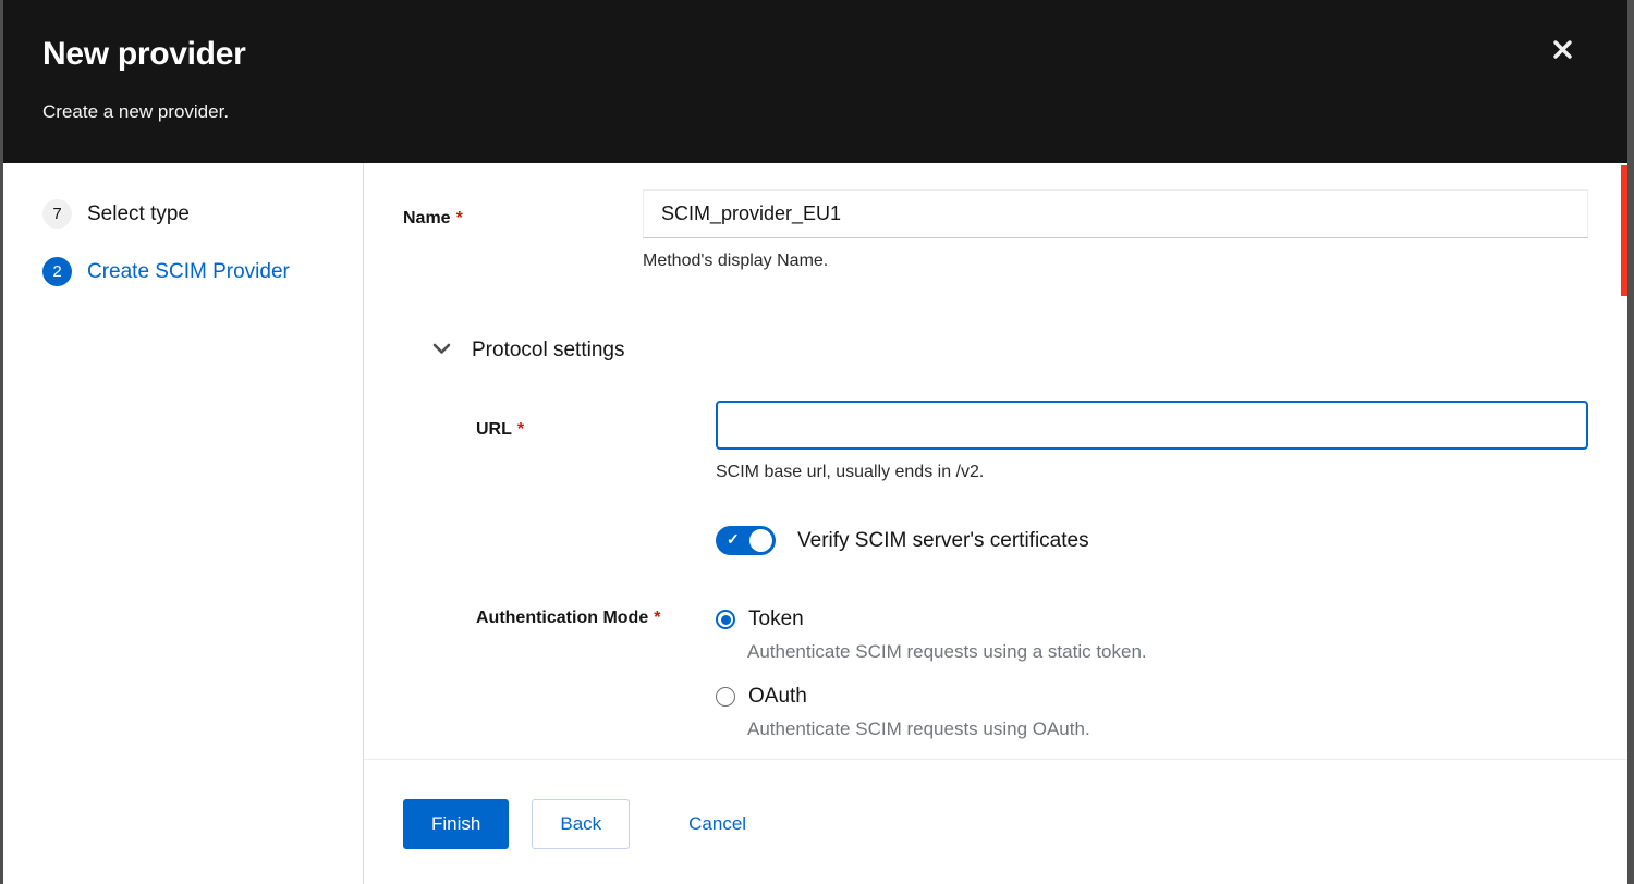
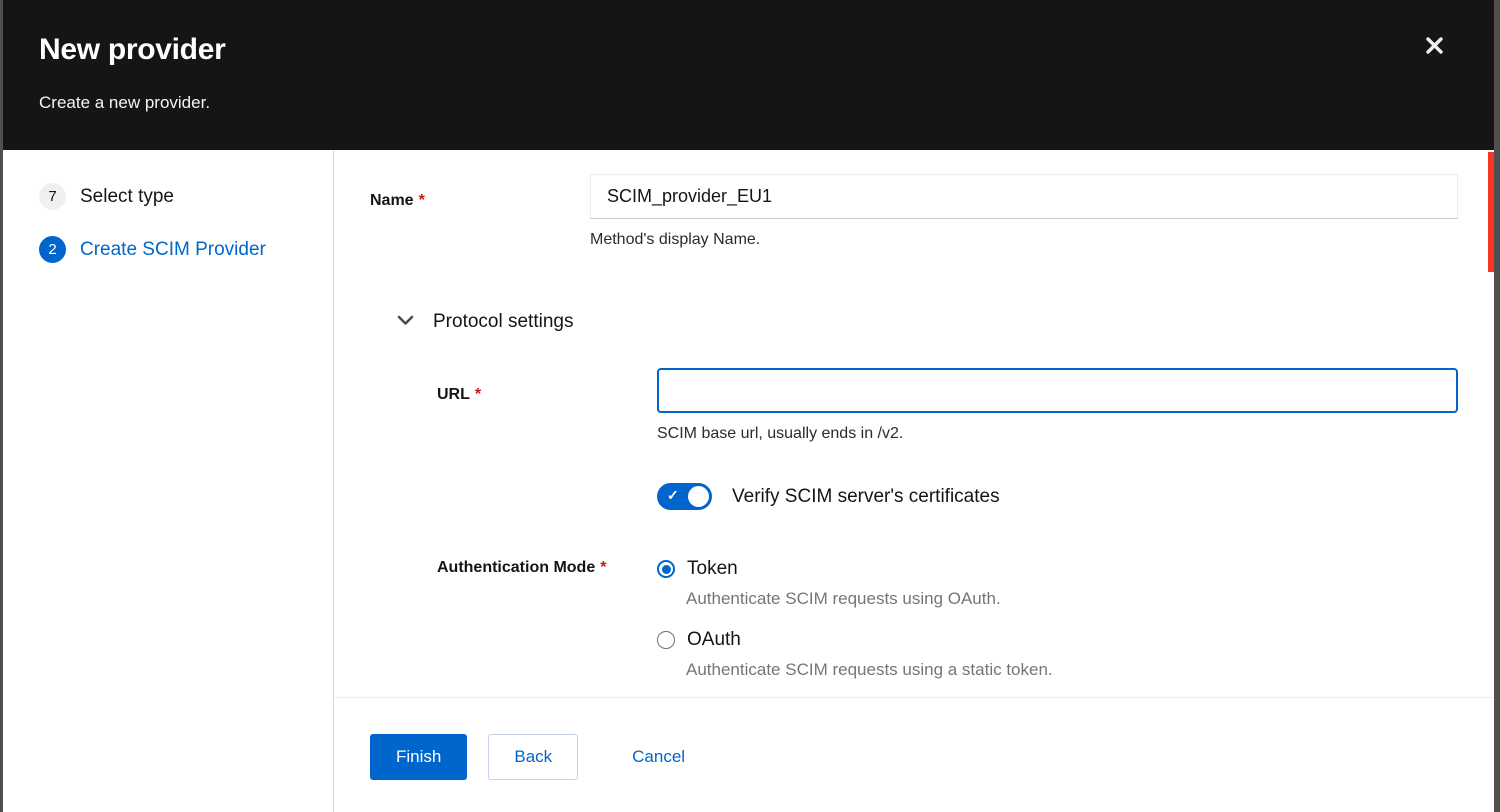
  New provider
  Create a new provider.
  7
  Select type
  2
  Create SCIM Provider
  Name *
  SCIM_provider_EU1
  Method's display Name.
  Protocol settings
  URL *
  SCIM base url, usually ends in /v2.
  ✓
  Verify SCIM server's certificates
  Authentication Mode *
  Token
- Authenticate SCIM requests using a static token.
+ Authenticate SCIM requests using OAuth.
  OAuth
- Authenticate SCIM requests using OAuth.
+ Authenticate SCIM requests using a static token.
  Finish
  Back
  Cancel
